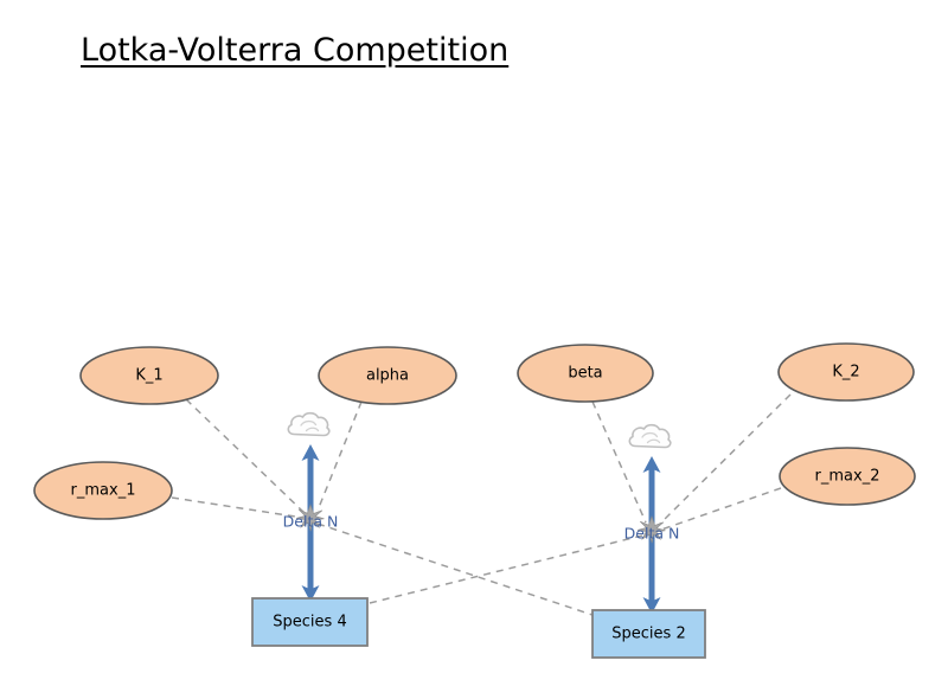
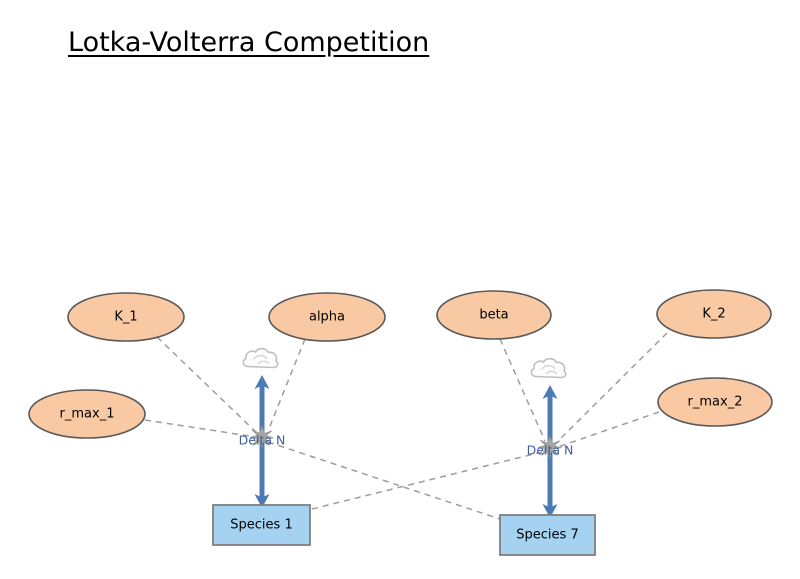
  Lotka-Volterra Competition
  K_1
  r_max_1
  alpha
  beta
  K_2
  r_max_2
- Species 4
+ Species 1
- Species 2
+ Species 7
  Delta N
  Delta N
